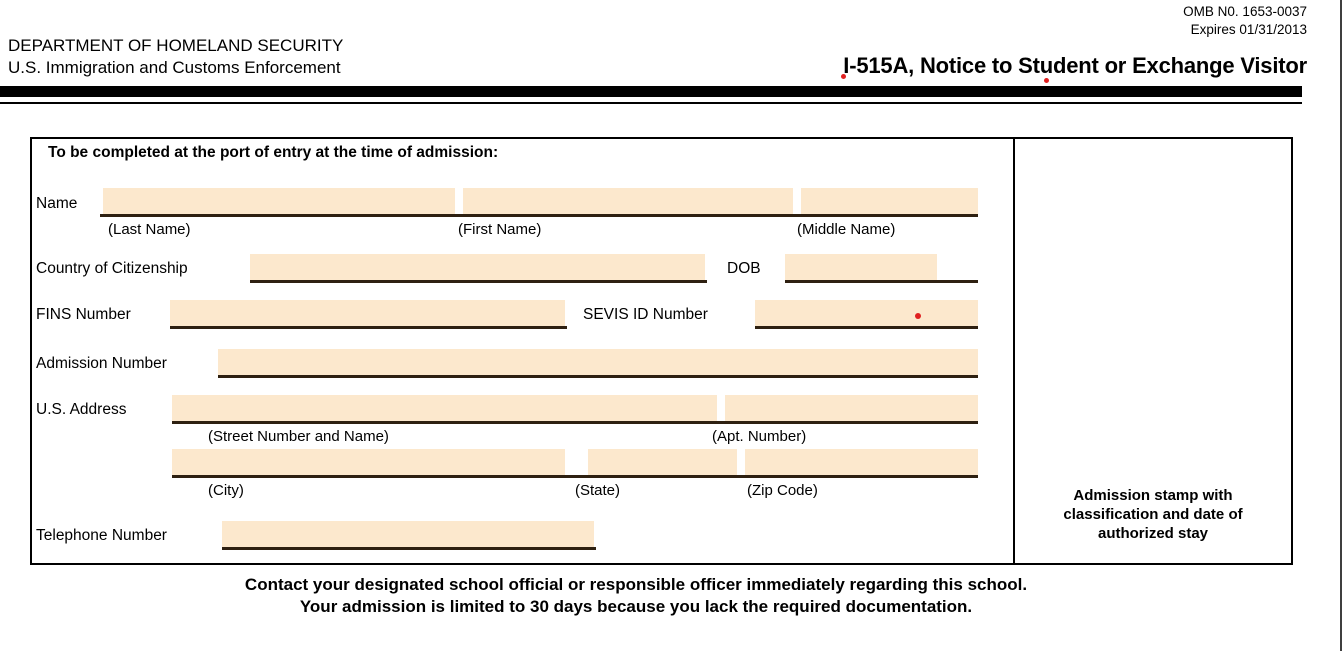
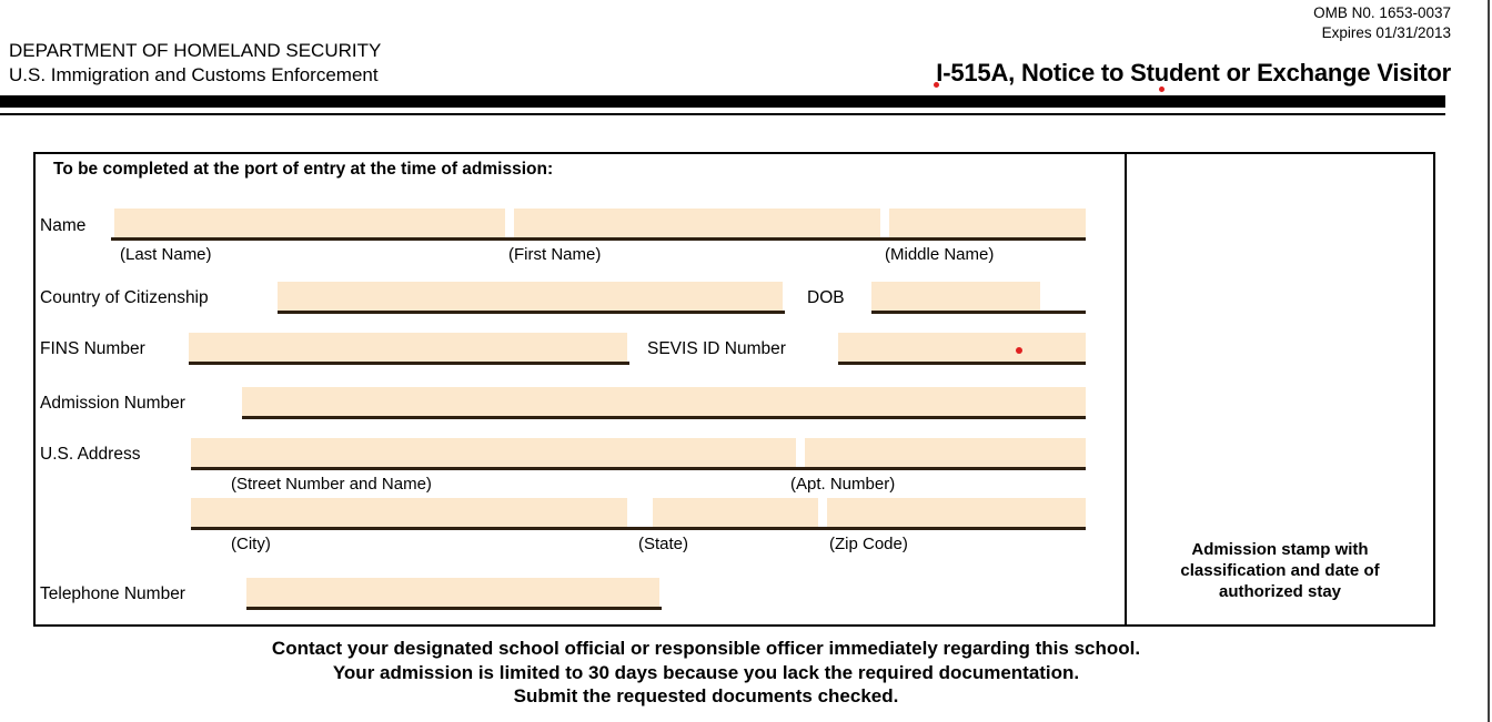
  DEPARTMENT OF HOMELAND SECURITY
  U.S. Immigration and Customs Enforcement
  OMB N0. 1653-0037
  Expires 01/31/2013
  I-515A, Notice to Student or Exchange Visitor
  To be completed at the port of entry at the time of admission:
  Name
  (Last Name)
  (First Name)
  (Middle Name)
  Country of Citizenship
  DOB
  FINS Number
  SEVIS ID Number
  Admission Number
  U.S. Address
  (Street Number and Name)
  (Apt. Number)
  (City)
  (State)
  (Zip Code)
  Telephone Number
  Admission stamp with
  classification and date of
  authorized stay
  Contact your designated school official or responsible officer immediately regarding this school.
  Your admission is limited to 30 days because you lack the required documentation.
+ Submit the requested documents checked.
